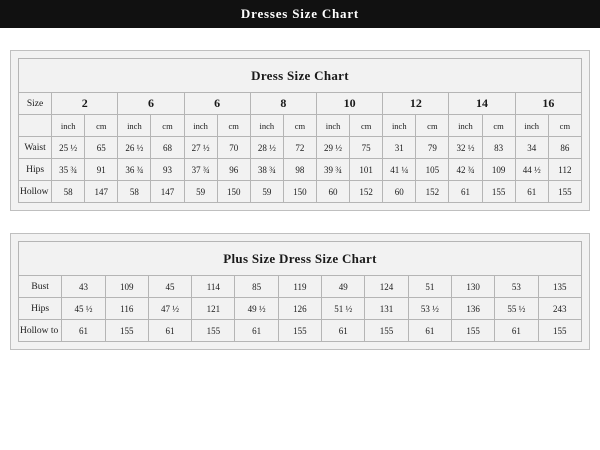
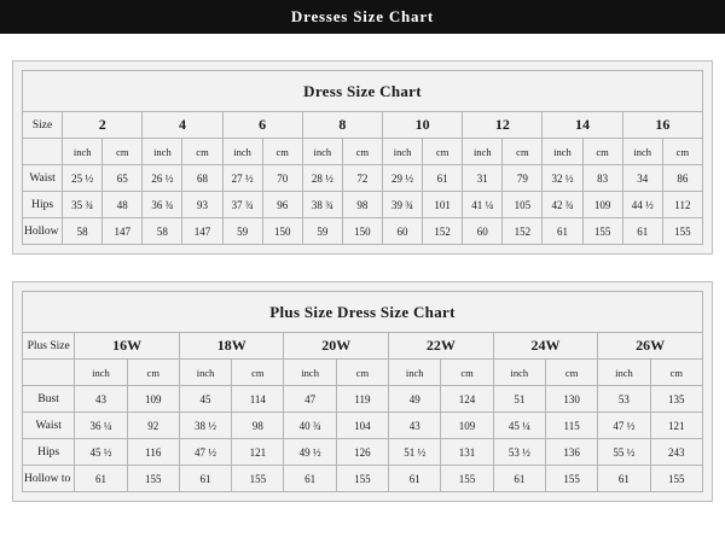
  Dresses Size Chart
  Dress Size Chart
- Size	2	6	6	8	10	12	14	16
+ Size	2	4	6	8	10	12	14	16
  	inch	cm	inch	cm	inch	cm	inch	cm	inch	cm	inch	cm	inch	cm	inch	cm
- Waist	25 ½	65	26 ½	68	27 ½	70	28 ½	72	29 ½	75	31	79	32 ½	83	34	86
+ Waist	25 ½	65	26 ½	68	27 ½	70	28 ½	72	29 ½	61	31	79	32 ½	83	34	86
- Hips	35 ¾	91	36 ¾	93	37 ¾	96	38 ¾	98	39 ¾	101	41 ¼	105	42 ¾	109	44 ½	112
+ Hips	35 ¾	48	36 ¾	93	37 ¾	96	38 ¾	98	39 ¾	101	41 ¼	105	42 ¾	109	44 ½	112
  Hollow	58	147	58	147	59	150	59	150	60	152	60	152	61	155	61	155
  Plus Size Dress Size Chart
+ Plus Size	16W	18W	20W	22W	24W	26W
+ 	inch	cm	inch	cm	inch	cm	inch	cm	inch	cm	inch	cm
- Bust	43	109	45	114	85	119	49	124	51	130	53	135
+ Bust	43	109	45	114	47	119	49	124	51	130	53	135
+ Waist	36 ¼	92	38 ½	98	40 ¾	104	43	109	45 ¼	115	47 ½	121
  Hips	45 ½	116	47 ½	121	49 ½	126	51 ½	131	53 ½	136	55 ½	243
  Hollow to	61	155	61	155	61	155	61	155	61	155	61	155
